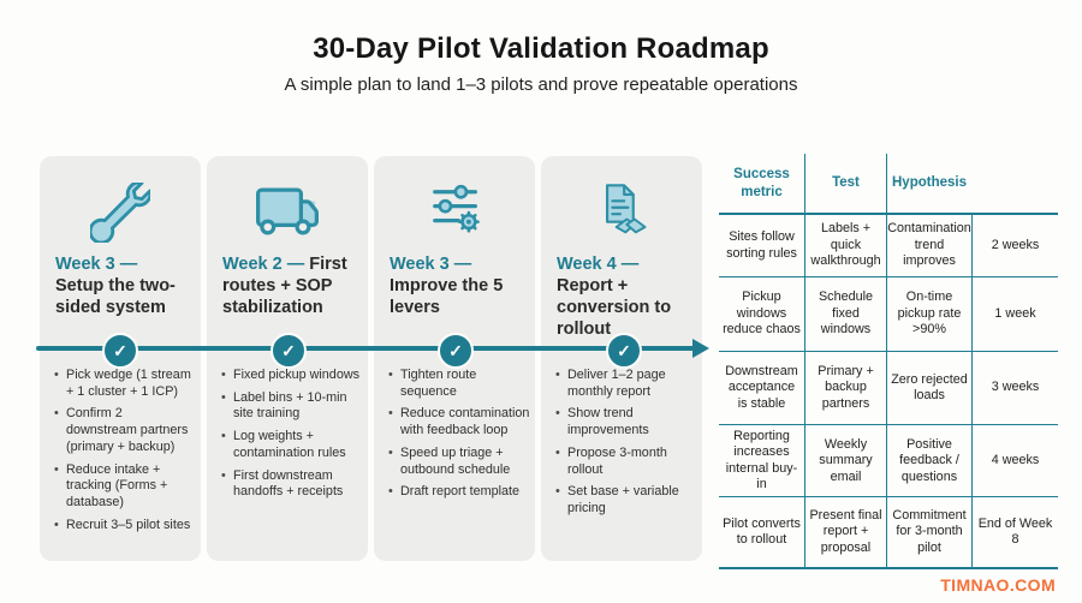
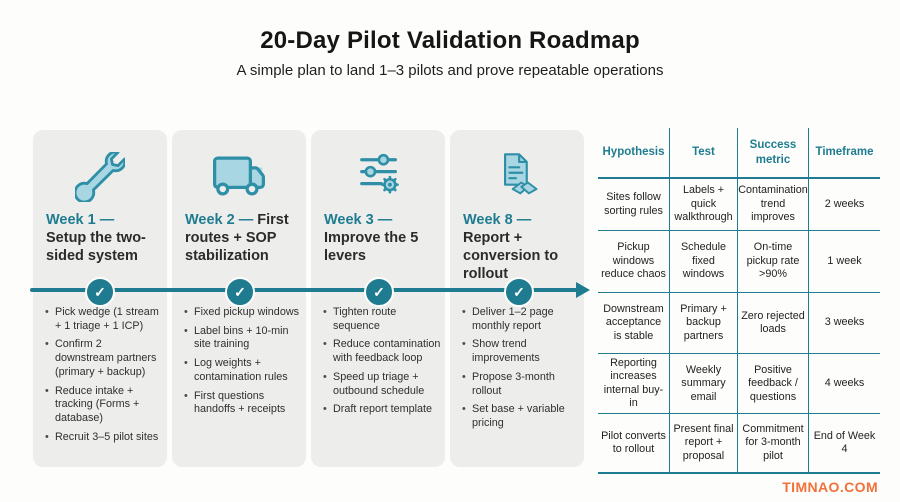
- 30-Day Pilot Validation Roadmap
+ 20-Day Pilot Validation Roadmap
  A simple plan to land 1–3 pilots and prove repeatable operations
- Week 3 — Setup the two-sided system
+ Week 1 — Setup the two-sided system
- Pick wedge (1 stream + 1 cluster + 1 ICP)
+ Pick wedge (1 stream + 1 triage + 1 ICP)
  Confirm 2 downstream partners (primary + backup)
  Reduce intake + tracking (Forms + database)
  Recruit 3–5 pilot sites
  Week 2 — First routes + SOP stabilization
  Fixed pickup windows
  Label bins + 10-min site training
  Log weights + contamination rules
- First downstream handoffs + receipts
+ First questions handoffs + receipts
  Week 3 — Improve the 5 levers
  Tighten route sequence
  Reduce contamination with feedback loop
  Speed up triage + outbound schedule
  Draft report template
- Week 4 — Report + conversion to rollout
+ Week 8 — Report + conversion to rollout
  Deliver 1–2 page monthly report
  Show trend improvements
  Propose 3-month rollout
  Set base + variable pricing
  ✓
  ✓
  ✓
  ✓
- Success metric
+ Hypothesis
  Test
- Hypothesis
+ Success metric
+ Timeframe
  Sites follow sorting rules
  Labels + quick walkthrough
  Contamination trend improves
  2 weeks
  Pickup windows reduce chaos
  Schedule fixed windows
  On-time pickup rate >90%
  1 week
  Downstream acceptance is stable
  Primary + backup partners
  Zero rejected loads
  3 weeks
  Reporting increases internal buy-in
  Weekly summary email
  Positive feedback / questions
  4 weeks
  Pilot converts to rollout
  Present final report + proposal
  Commitment for 3-month pilot
- End of Week 8
+ End of Week 4
  TIMNAO.COM
